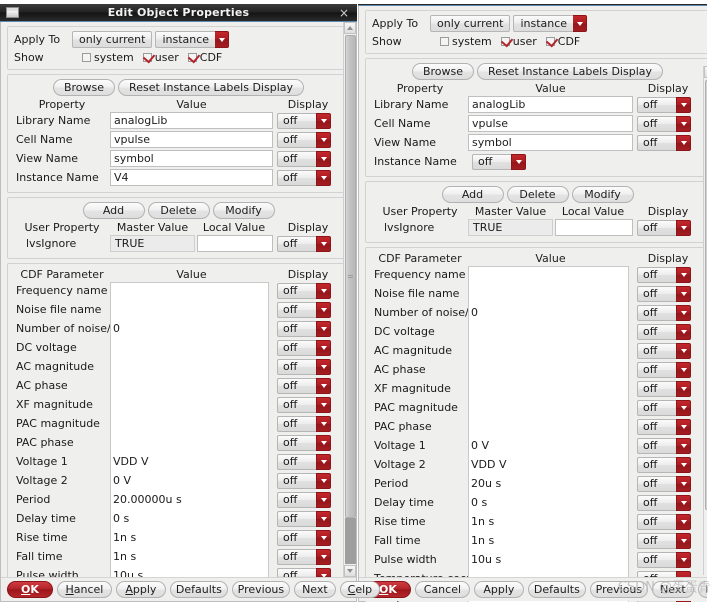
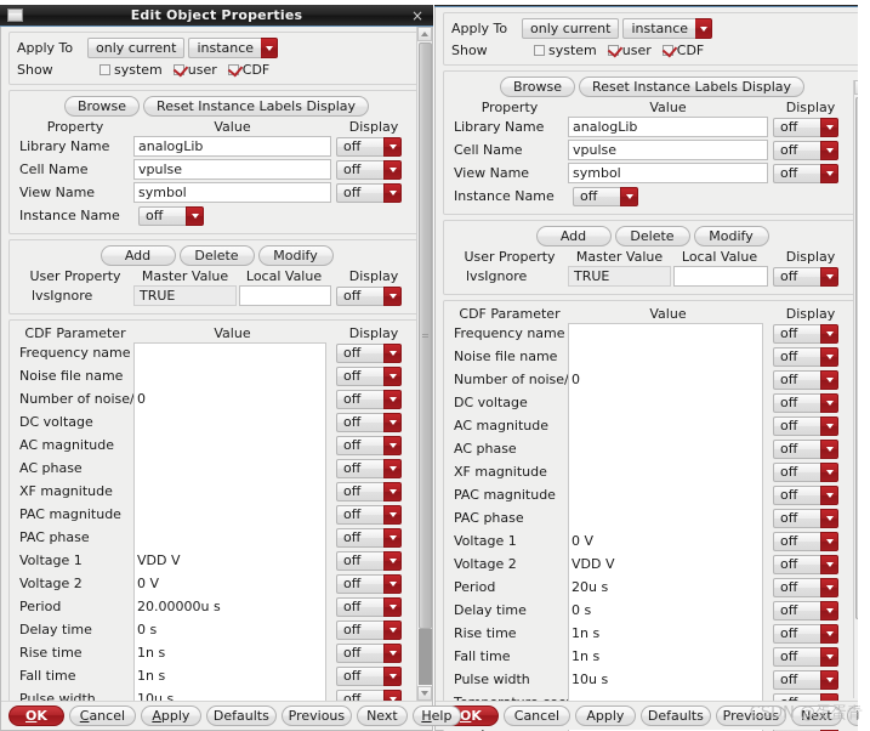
  Apply To
  only current
  instance
  Show
  system
  user
  CDF
  Browse
  Reset Instance Labels Display
  Property
  Value
  Display
  Library Name
  analogLib
  off
  Cell Name
  vpulse
  off
  View Name
  symbol
  off
  Instance Name
  off
  Add
  Delete
  Modify
  User Property
  Master Value
  Local Value
  Display
  lvsIgnore
  TRUE
  off
  CDF Parameter
  Value
  Display
  off
  Noise file name
  off
  0
  off
  DC voltage
  off
  AC magnitude
  off
  AC phase
  off
  XF magnitude
  off
  PAC magnitude
  off
  PAC phase
  off
  Voltage 1
  0 V
  off
  Voltage 2
  VDD V
  off
  Period
  20u s
  off
  Delay time
  0 s
  off
  Rise time
  1n s
  off
  Fall time
  1n s
  off
  Pulse width
  10u s
  off
  O
  K
  Cancel
  Apply
  Defaults
  Previous
  Next
  Edit Object Properties
  ×
  Apply To
  only current
  instance
  Show
  system
  user
  CDF
  Browse
  Reset Instance Labels Display
  Property
  Value
  Display
  Library Name
  analogLib
  off
  Cell Name
  vpulse
  off
  View Name
  symbol
  off
  Instance Name
- V4
  off
  Add
  Delete
  Modify
  User Property
  Master Value
  Local Value
  Display
  lvsIgnore
  TRUE
  off
  CDF Parameter
  Value
  Display
  off
  Noise file name
  off
  0
  off
  DC voltage
  off
  AC magnitude
  off
  AC phase
  off
  XF magnitude
  off
  PAC magnitude
  off
  PAC phase
  off
  Voltage 1
  VDD V
  off
  Voltage 2
  0 V
  off
  Period
  20.00000u s
  off
  Delay time
  0 s
  off
  Rise time
  1n s
  off
  Fall time
  1n s
  off
  Pulse width
  10u s
  off
  O
  K
- H
+ C
  ancel
  A
  pply
  Defaults
  Previous
  Next
- C
+ H
  elp
  CSDN @蛋蛋青
